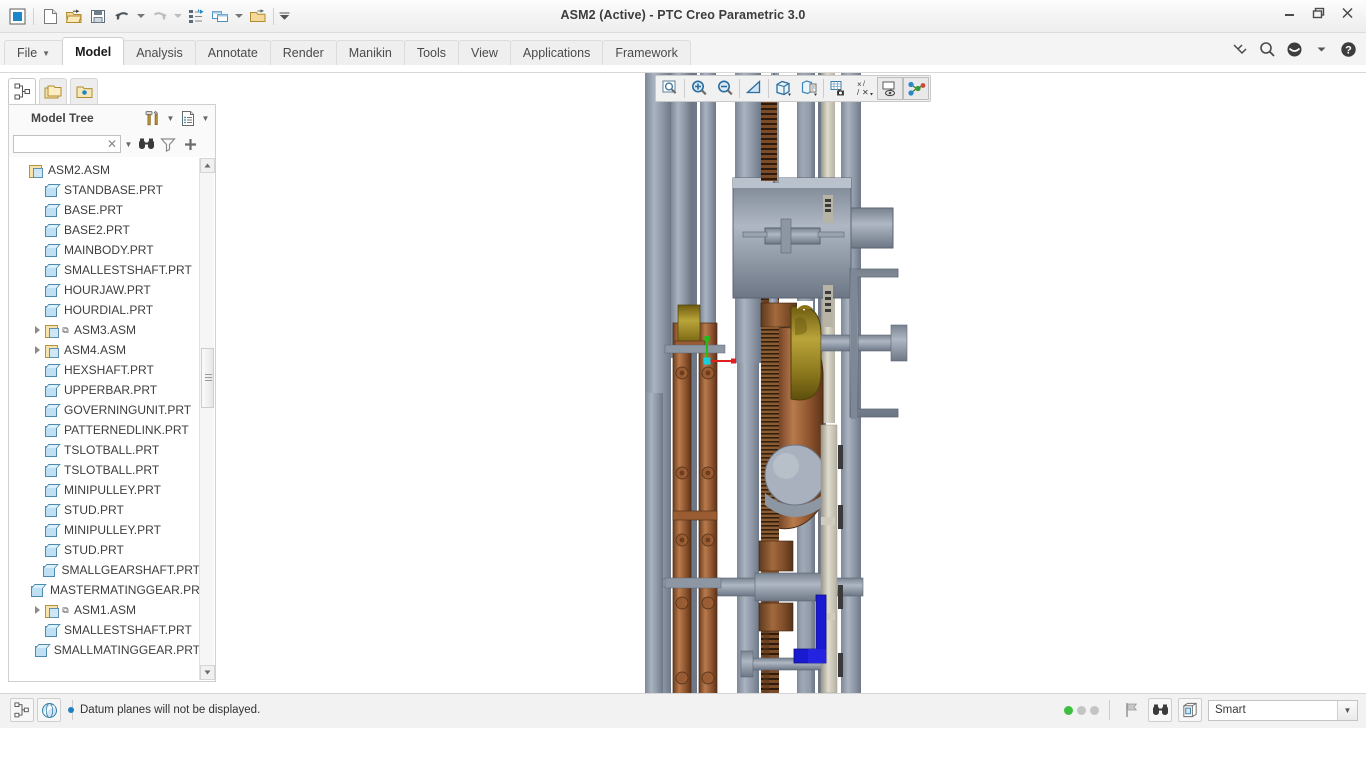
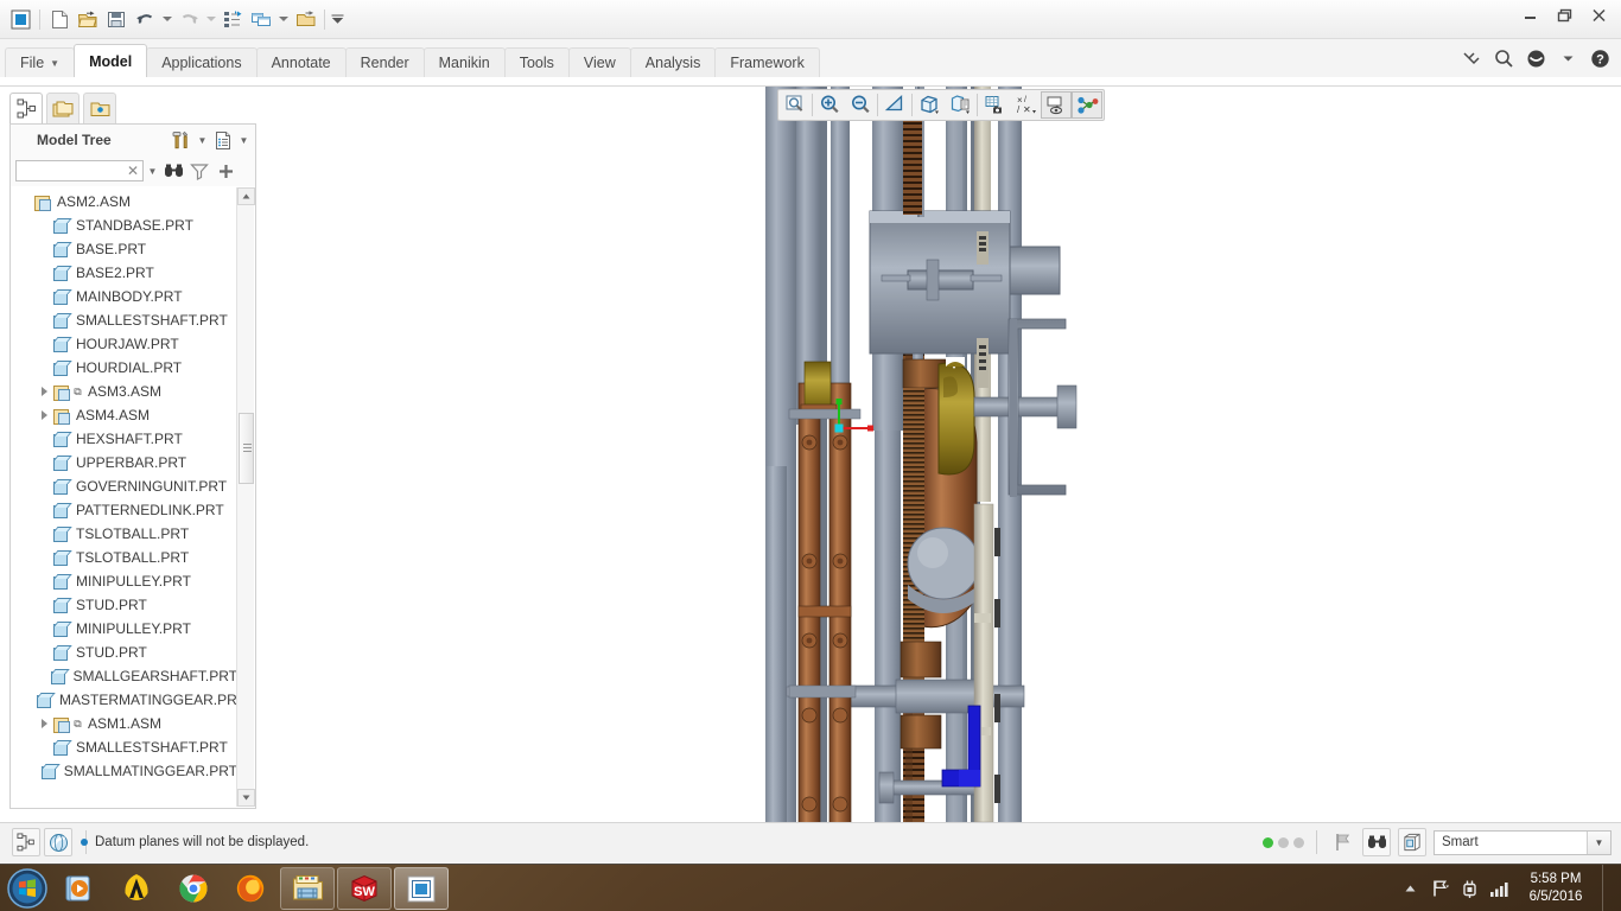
- ASM2 (Active) - PTC Creo Parametric 3.0
  File
  ▼
  Model
- Analysis
+ Applications
  Annotate
  Render
  Manikin
  Tools
  View
- Applications
+ Analysis
  Framework
  ?
  Model Tree
  ▼
  ▼
  ✕
  ▼
  ASM2.ASM
  STANDBASE.PRT
  BASE.PRT
  BASE2.PRT
  MAINBODY.PRT
  SMALLESTSHAFT.PRT
  HOURJAW.PRT
  HOURDIAL.PRT
  ⧉
  ASM3.ASM
  ASM4.ASM
  HEXSHAFT.PRT
  UPPERBAR.PRT
  GOVERNINGUNIT.PRT
  PATTERNEDLINK.PRT
  TSLOTBALL.PRT
  TSLOTBALL.PRT
  MINIPULLEY.PRT
  STUD.PRT
  MINIPULLEY.PRT
  STUD.PRT
  SMALLGEARSHAFT.PRT
  MASTERMATINGGEAR.PR
  ⧉
  ASM1.ASM
  SMALLESTSHAFT.PRT
  SMALLMATINGGEAR.PRT
  ×
  /
  ✕
  Datum planes will not be displayed.
  Smart
  ▼
+ SW
+ 5:58 PM
+ 6/5/2016
